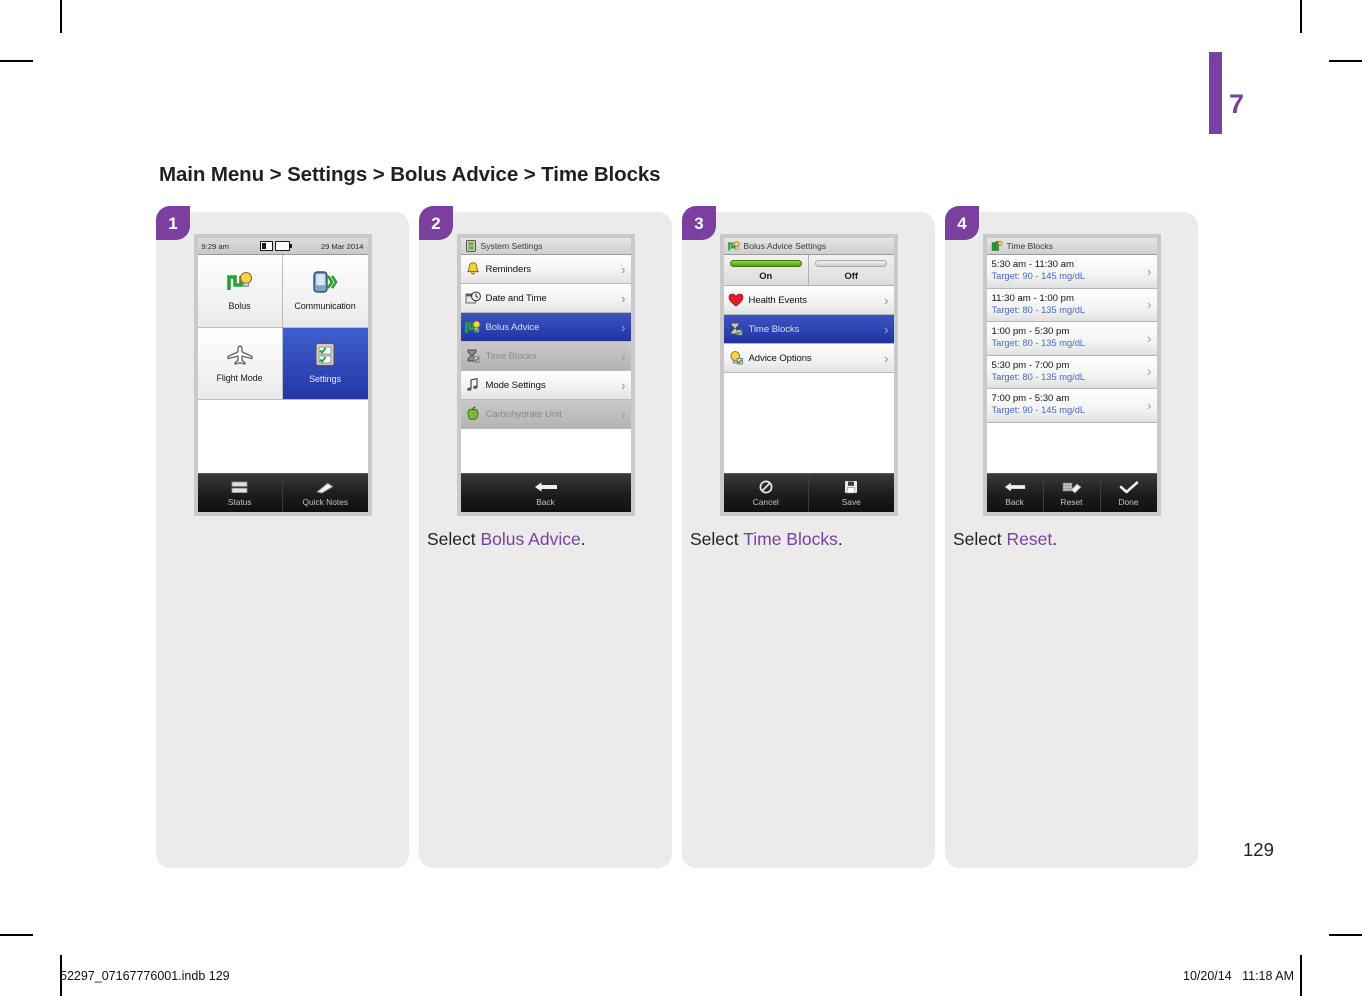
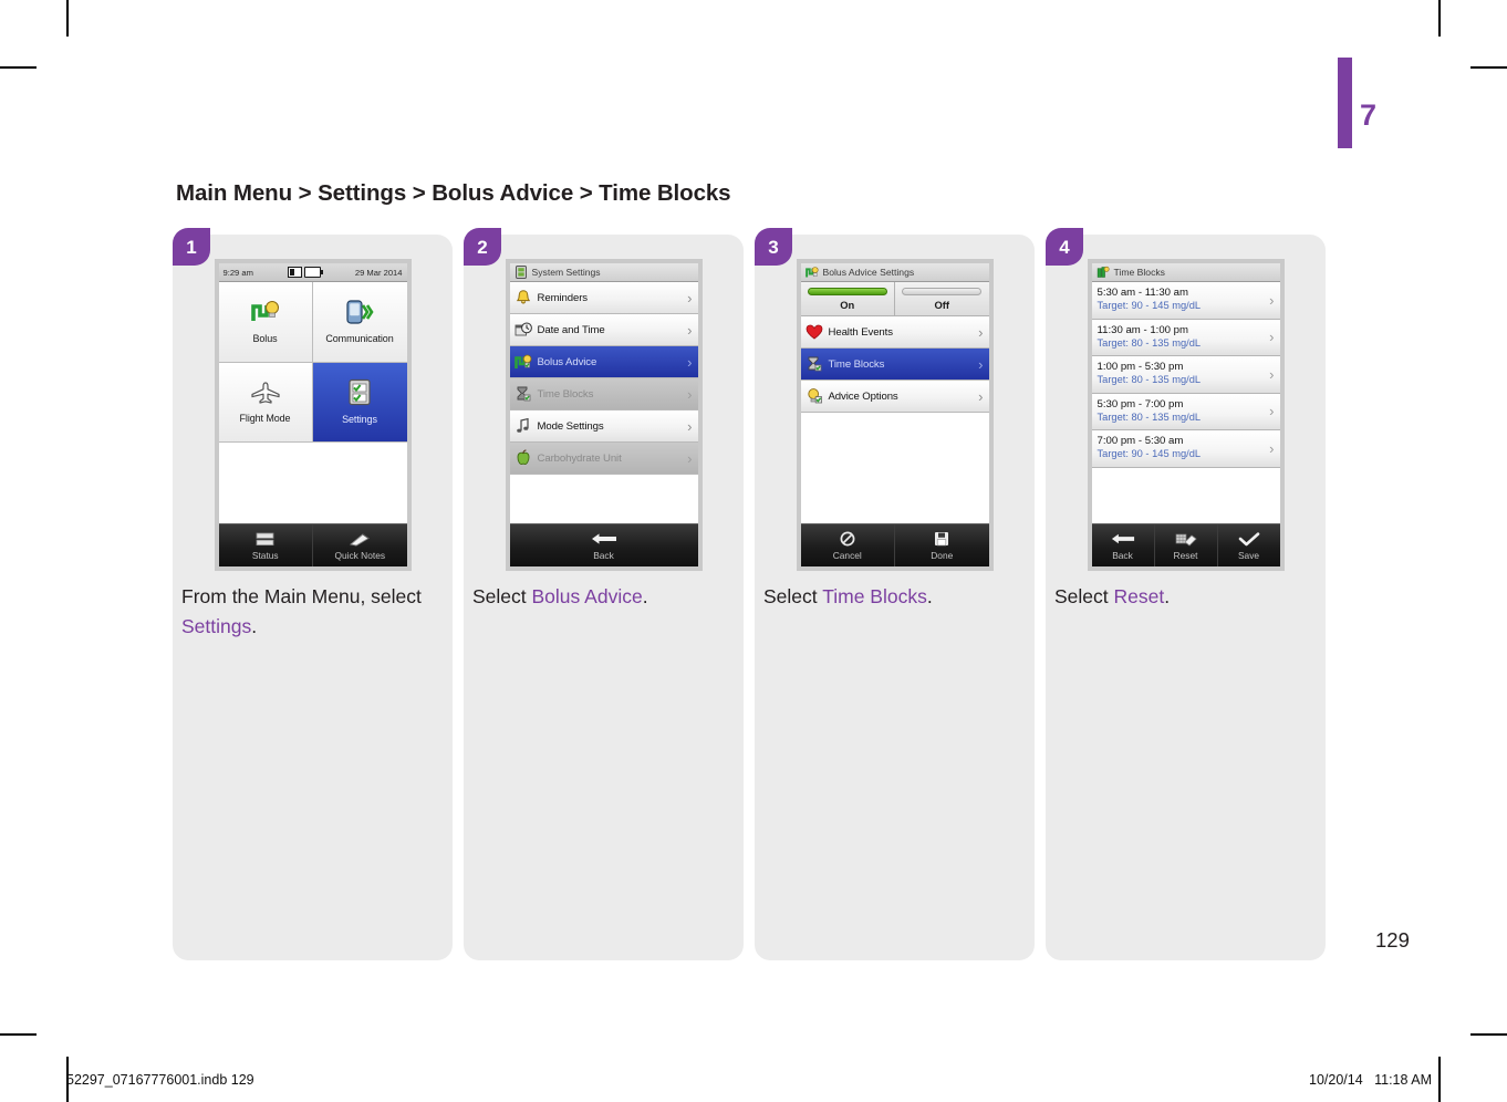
  7
  Main Menu > Settings > Bolus Advice > Time Blocks
  1
  9:29 am
  29 Mar 2014
  Bolus
  Communication
  Flight Mode
  Settings
  Status
  Quick Notes
+ From the Main Menu, select Settings.
  2
  System Settings
  Reminders
  ›
  Date and Time
  ›
  Bolus Advice
  ›
  Time Blocks
  ›
  Mode Settings
  ›
  Carbohydrate Unit
  ›
  Back
  Select Bolus Advice.
  3
  Bolus Advice Settings
  On
  Off
  Health Events
  ›
  Time Blocks
  ›
  Advice Options
  ›
  Cancel
- Save
+ Done
  Select Time Blocks.
  4
  Time Blocks
  5:30 am - 11:30 am
  Target: 90 - 145 mg/dL
  ›
  11:30 am - 1:00 pm
  Target: 80 - 135 mg/dL
  ›
  1:00 pm - 5:30 pm
  Target: 80 - 135 mg/dL
  ›
  5:30 pm - 7:00 pm
  Target: 80 - 135 mg/dL
  ›
  7:00 pm - 5:30 am
  Target: 90 - 145 mg/dL
  ›
  Back
  Reset
- Done
+ Save
  Select Reset.
  129
  52297_07167776001.indb 129
  10/20/14 11:18 AM
